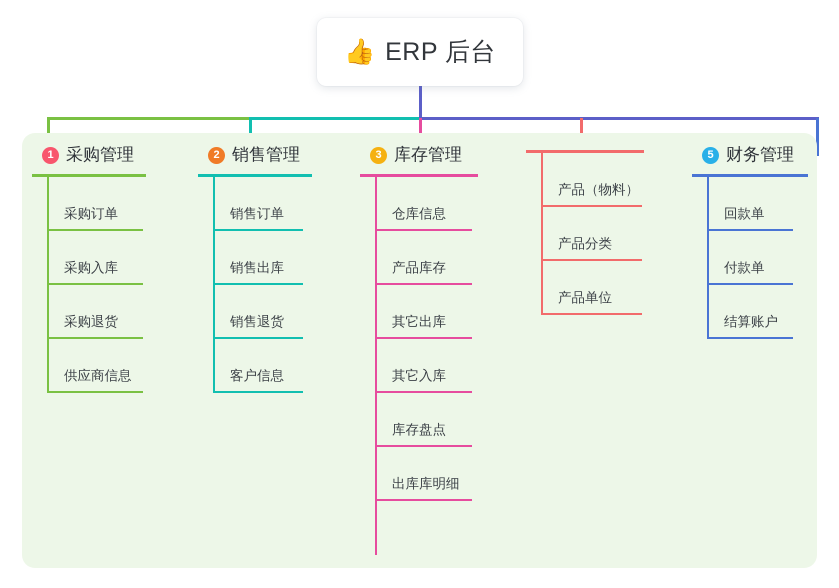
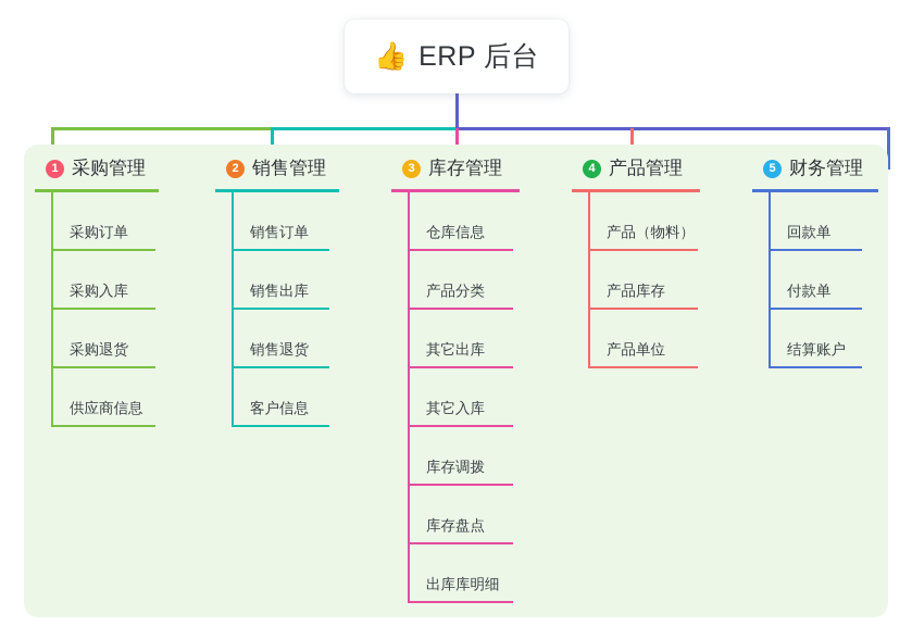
  👍
  ERP 后台
  1
  采购管理
  采购订单
  采购入库
  采购退货
  供应商信息
  2
  销售管理
  销售订单
  销售出库
  销售退货
  客户信息
  3
  库存管理
  仓库信息
- 产品库存
+ 产品分类
  其它出库
  其它入库
+ 库存调拨
  库存盘点
  出库库明细
+ 4
+ 产品管理
  产品（物料）
- 产品分类
+ 产品库存
  产品单位
  5
  财务管理
  回款单
  付款单
  结算账户
